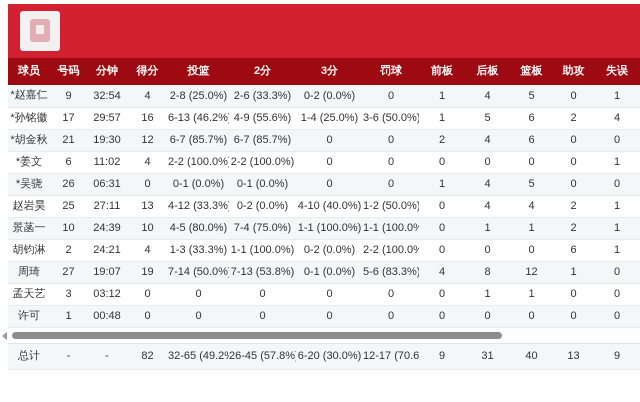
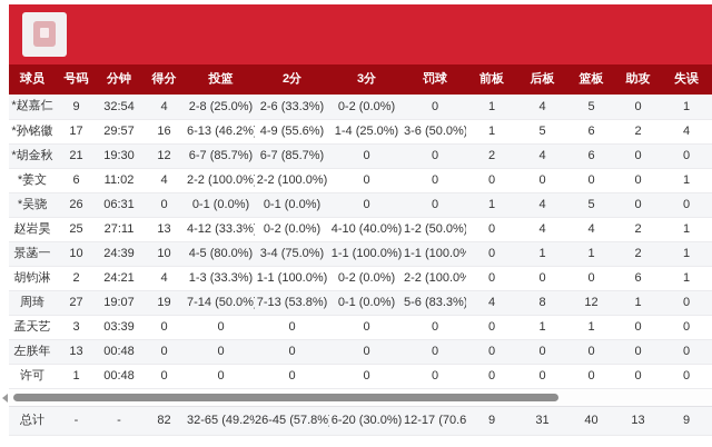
  球员	号码	分钟	得分	投篮	2分	3分	罚球	前板	后板	篮板	助攻	失误
  *赵嘉仁	9	32:54	4	2-8 (25.0%)	2-6 (33.3%)	0-2 (0.0%)	0	1	4	5	0	1
  *孙铭徽	17	29:57	16	6-13 (46.2%	4-9 (55.6%)	1-4 (25.0%)	3-6 (50.0%)	1	5	6	2	4
  *胡金秋	21	19:30	12	6-7 (85.7%)	6-7 (85.7%)	0	0	2	4	6	0	0
  *姜文	6	11:02	4	2-2 (100.0%	2-2 (100.0%)	0	0	0	0	0	0	1
  *吴骁	26	06:31	0	0-1 (0.0%)	0-1 (0.0%)	0	0	1	4	5	0	0
  赵岩昊	25	27:11	13	4-12 (33.3%	0-2 (0.0%)	4-10 (40.0%)	1-2 (50.0%)	0	4	4	2	1
- 景菡一	10	24:39	10	4-5 (80.0%)	7-4 (75.0%)	1-1 (100.0%)	1-1 (100.0%	0	1	1	2	1
+ 景菡一	10	24:39	10	4-5 (80.0%)	3-4 (75.0%)	1-1 (100.0%)	1-1 (100.0%	0	1	1	2	1
  胡钧淋	2	24:21	4	1-3 (33.3%)	1-1 (100.0%)	0-2 (0.0%)	2-2 (100.0%	0	0	0	6	1
  周琦	27	19:07	19	7-14 (50.0%	7-13 (53.8%)	0-1 (0.0%)	5-6 (83.3%)	4	8	12	1	0
- 孟天艺	3	03:12	0	0	0	0	0	0	1	1	0	0
+ 孟天艺	3	03:39	0	0	0	0	0	0	1	1	0	0
+ 左朕年	13	00:48	0	0	0	0	0	0	0	0	0	0
  许可	1	00:48	0	0	0	0	0	0	0	0	0	0
  总计	-	-	82	32-65 (49.2	26-45 (57.8%	6-20 (30.0%)	12-17 (70.6	9	31	40	13	9
